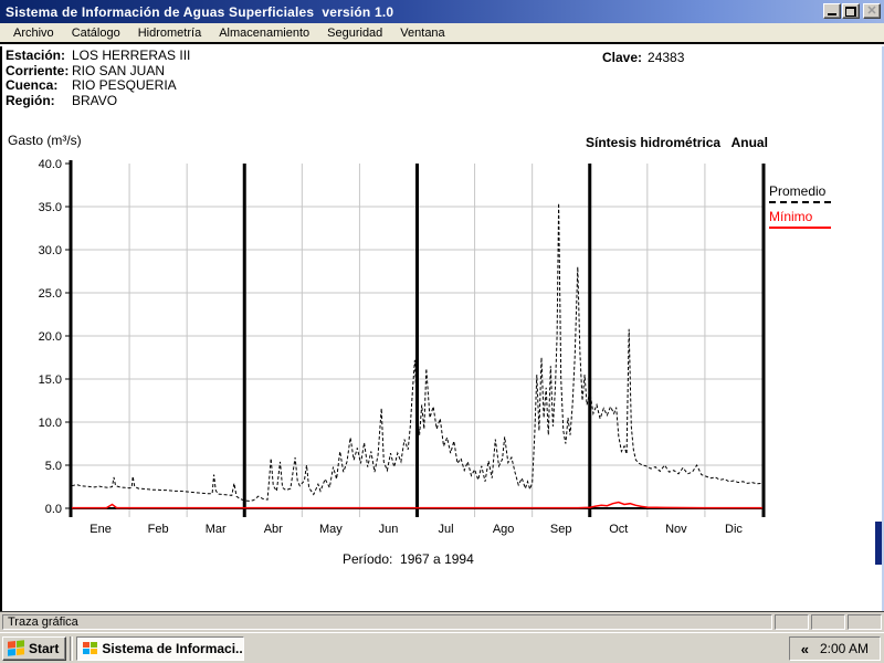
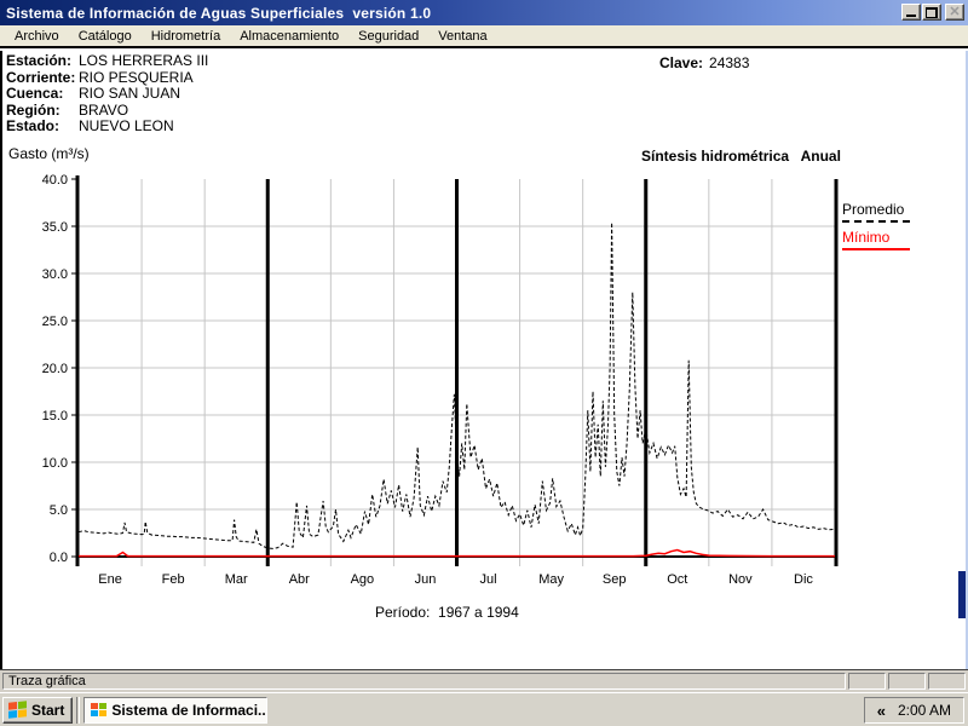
  Sistema de Información de Aguas Superficiales versión 1.0
  ✕
  Archivo
  Catálogo
  Hidrometría
  Almacenamiento
  Seguridad
  Ventana
  Estación:
  LOS HERRERAS III
  Corriente:
- RIO SAN JUAN
+ RIO PESQUERIA
  Cuenca:
- RIO PESQUERIA
+ RIO SAN JUAN
  Región:
  BRAVO
+ Estado:
+ NUEVO LEON
  Clave: 24383
  Gasto (m³/s)
  Síntesis hidrométrica Anual
  Período: 1967 a 1994
  0.0
  5.0
  10.0
  15.0
  20.0
  25.0
  30.0
  35.0
  40.0
  Ene
  Feb
  Mar
  Abr
- May
+ Ago
  Jun
  Jul
- Ago
+ May
  Sep
  Oct
  Nov
  Dic
  Promedio
  Mínimo
  Traza gráfica
  Start
  Sistema de Informaci..
  «
  2:00 AM
